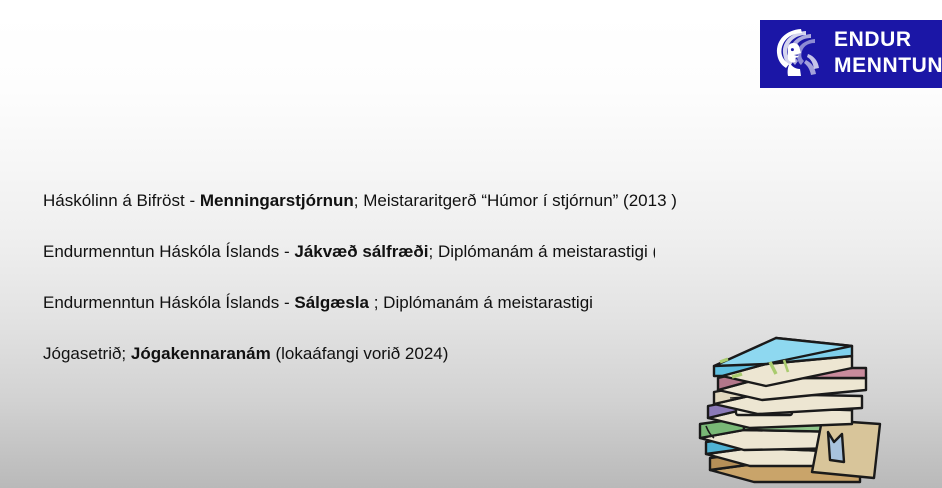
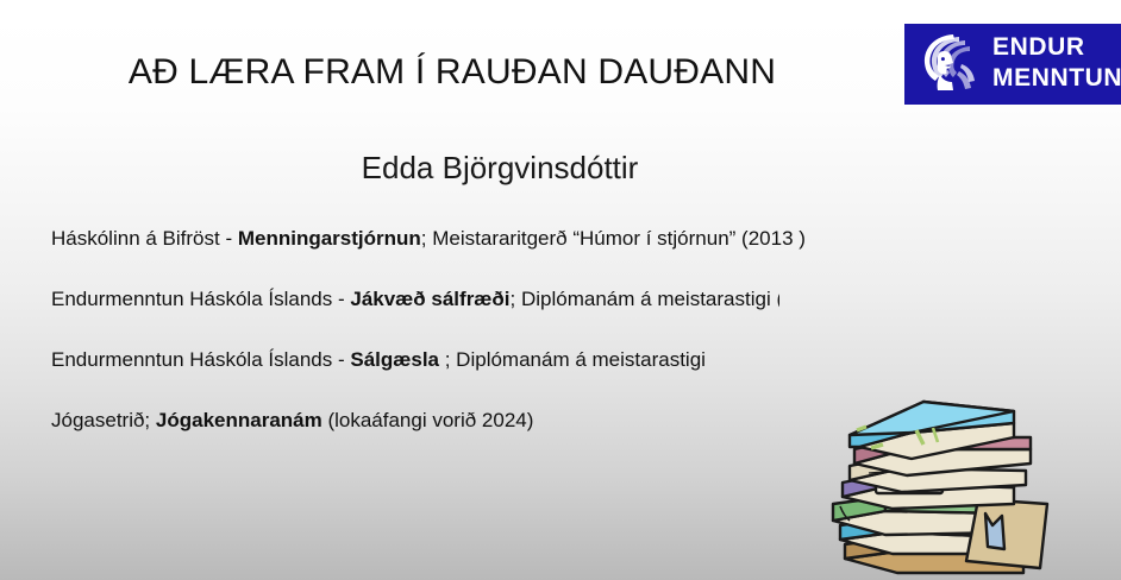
  ENDUR
  MENNTUN
+ AÐ LÆRA FRAM Í RAUÐAN DAUÐANN
+ Edda Björgvinsdóttir
  Háskólinn á Bifröst - Menningarstjórnun; Meistararitgerð “Húmor í stjórnun” (2013 )
  Endurmenntun Háskóla Íslands - Jákvæð sálfræði; Diplómanám á meistarastigi
  Endurmenntun Háskóla Íslands - Sálgæsla ; Diplómanám á meistarastigi
  Jógasetrið; Jógakennaranám (lokaáfangi vorið 2024)
